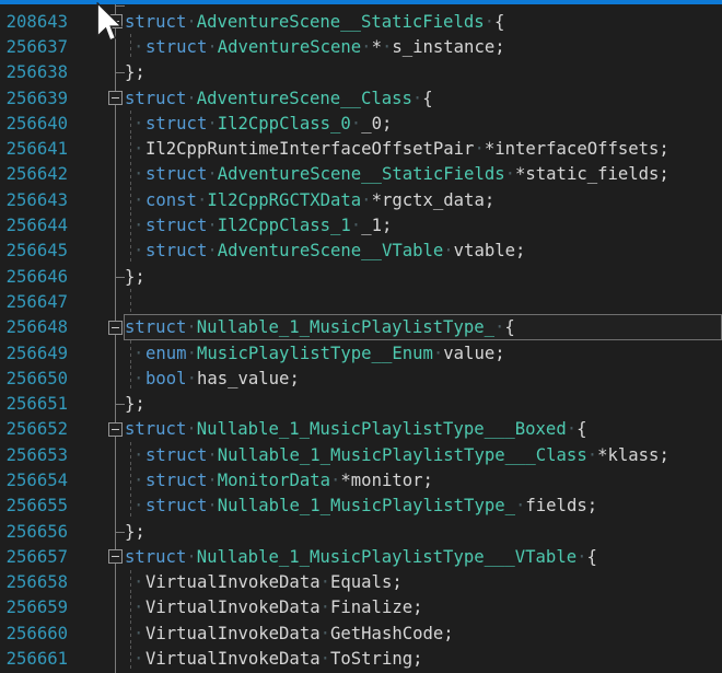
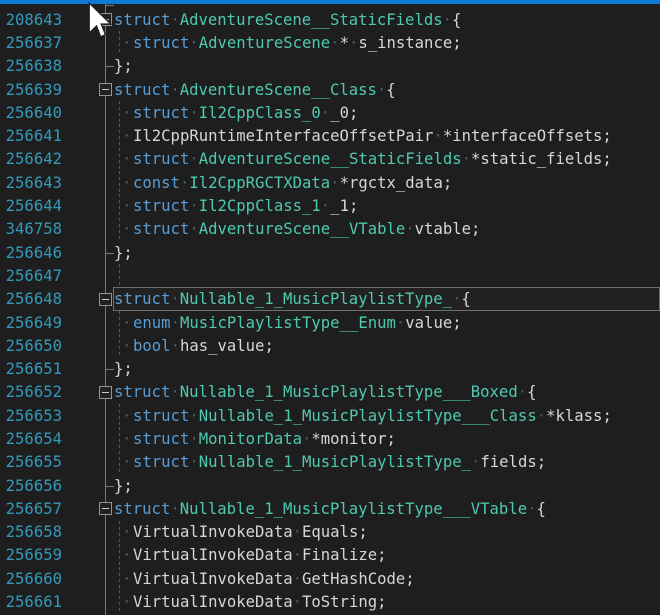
  208643
  struct·AdventureScene__StaticFields·{
  256637
  ·struct·AdventureScene·*·s_instance;
  256638
  };
  256639
  struct·AdventureScene__Class·{
  256640
  ·struct·Il2CppClass_0·_0;
  256641
  ·Il2CppRuntimeInterfaceOffsetPair·*interfaceOffsets;
  256642
  ·struct·AdventureScene__StaticFields·*static_fields;
  256643
  ·const·Il2CppRGCTXData·*rgctx_data;
  256644
  ·struct·Il2CppClass_1·_1;
- 256645
+ 346758
  ·struct·AdventureScene__VTable·vtable;
  256646
  };
  256647
  256648
  struct·Nullable_1_MusicPlaylistType_·{
  256649
  ·enum·MusicPlaylistType__Enum·value;
  256650
  ·bool·has_value;
  256651
  };
  256652
  struct·Nullable_1_MusicPlaylistType___Boxed·{
  256653
  ·struct·Nullable_1_MusicPlaylistType___Class·*klass;
  256654
  ·struct·MonitorData·*monitor;
  256655
  ·struct·Nullable_1_MusicPlaylistType_·fields;
  256656
  };
  256657
  struct·Nullable_1_MusicPlaylistType___VTable·{
  256658
  ·VirtualInvokeData·Equals;
  256659
  ·VirtualInvokeData·Finalize;
  256660
  ·VirtualInvokeData·GetHashCode;
  256661
  ·VirtualInvokeData·ToString;
